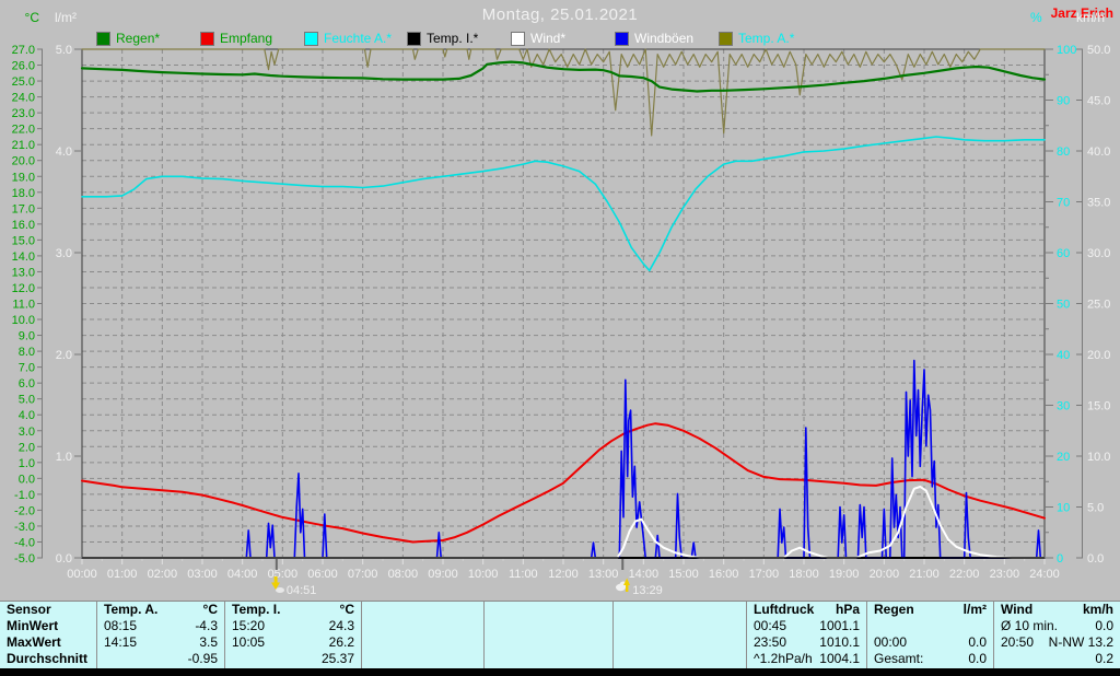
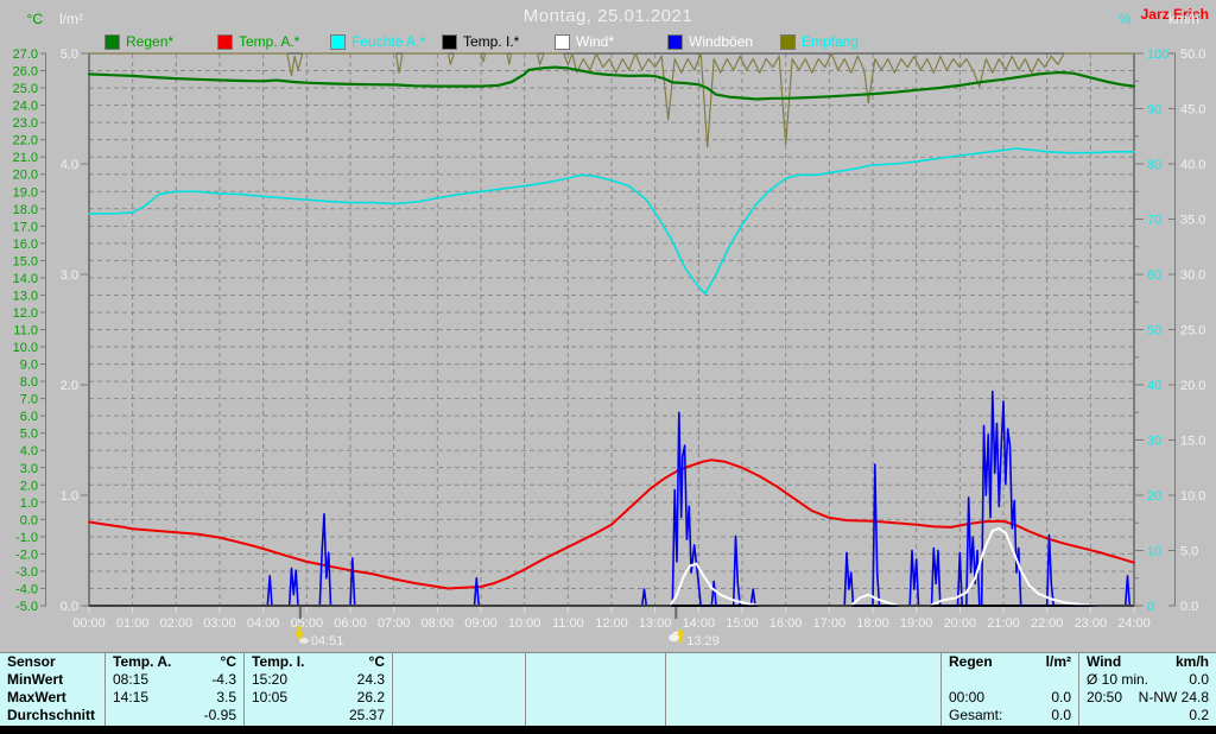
  Montag, 25.01.2021
  Jarz Erich
  °C
  l/m²
  %
  km/h
  Regen*
- Empfang
+ Temp. A.*
  Feuchte A.*
  Temp. I.*
  Wind*
  Windböen
- Temp. A.*
+ Empfang
  -5.0
  -4.0
  -3.0
  -2.0
  -1.0
  0.0
  1.0
  2.0
  3.0
  4.0
  5.0
  6.0
  7.0
  8.0
  9.0
  10.0
  11.0
  12.0
  13.0
  14.0
  15.0
  16.0
  17.0
  18.0
  19.0
  20.0
  21.0
  22.0
  23.0
  24.0
  25.0
  26.0
  27.0
  0.0
  1.0
  2.0
  3.0
  4.0
  5.0
  0
  10
  20
  30
  40
  50
  60
  70
  80
  90
  100
  0.0
  5.0
  10.0
  15.0
  20.0
  25.0
  30.0
  35.0
  40.0
  45.0
  50.0
  00:00
  01:00
  02:00
  03:00
  04:00
  05:00
  06:00
  07:00
  08:00
  09:00
  10:00
  11:00
  12:00
  13:00
  14:00
  15:00
  16:00
  17:00
  18:00
  19:00
  20:00
  21:00
  22:00
  23:00
  24:00
  04:51
  13:29
  Sensor
  MinWert
  MaxWert
  Durchschnitt
  Temp. A.
  °C
  08:15
  -4.3
  14:15
  3.5
  -0.95
  Temp. I.
  °C
  15:20
  24.3
  10:05
  26.2
  25.37
- Luftdruck
- hPa
- 00:45
- 1001.1
- 23:50
- 1010.1
- ^1.2hPa/h
- 1004.1
  Regen
  l/m²
  00:00
  0.0
  Gesamt:
  0.0
  Wind
  km/h
  Ø 10 min.
  0.0
  20:50
- N-NW 13.2
+ N-NW 24.8
  0.2
